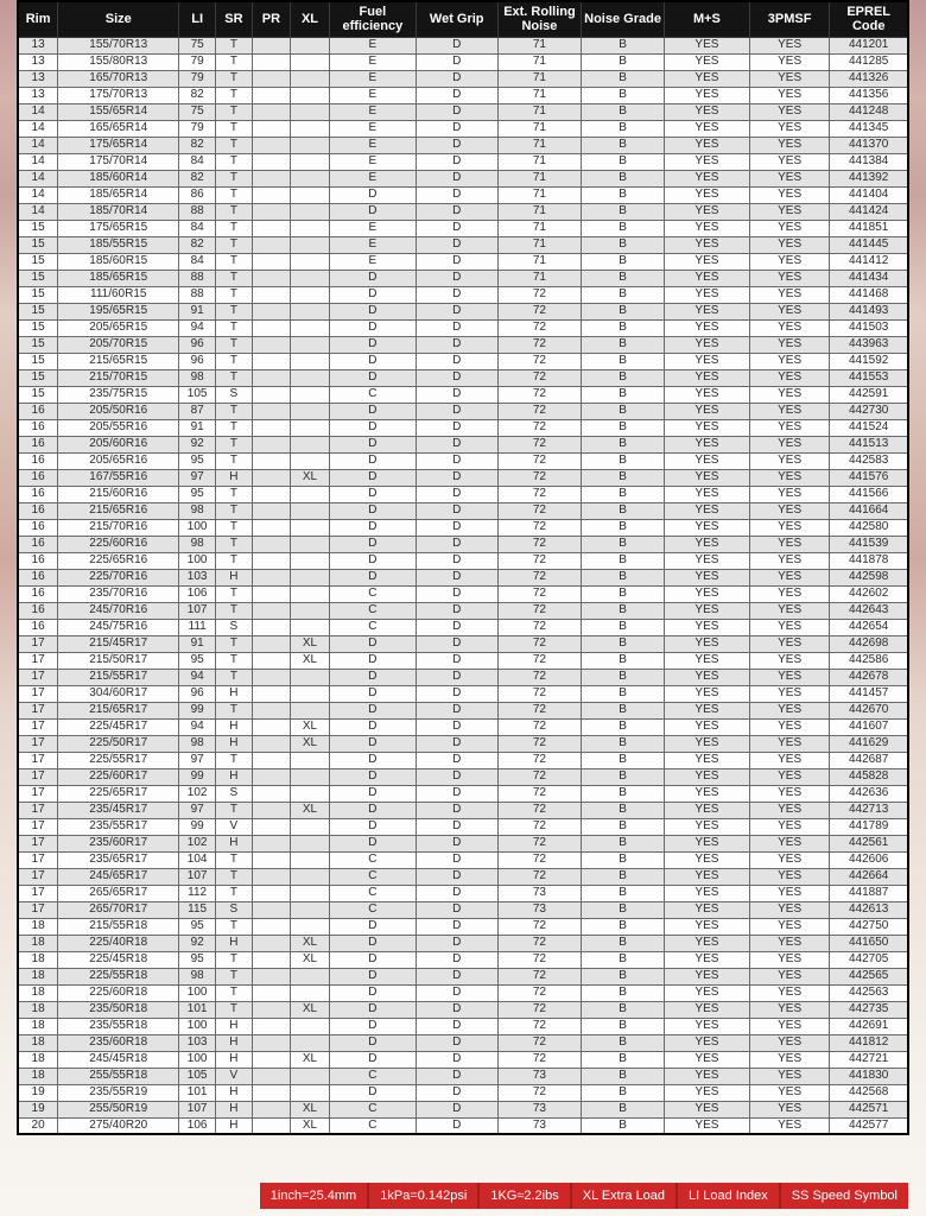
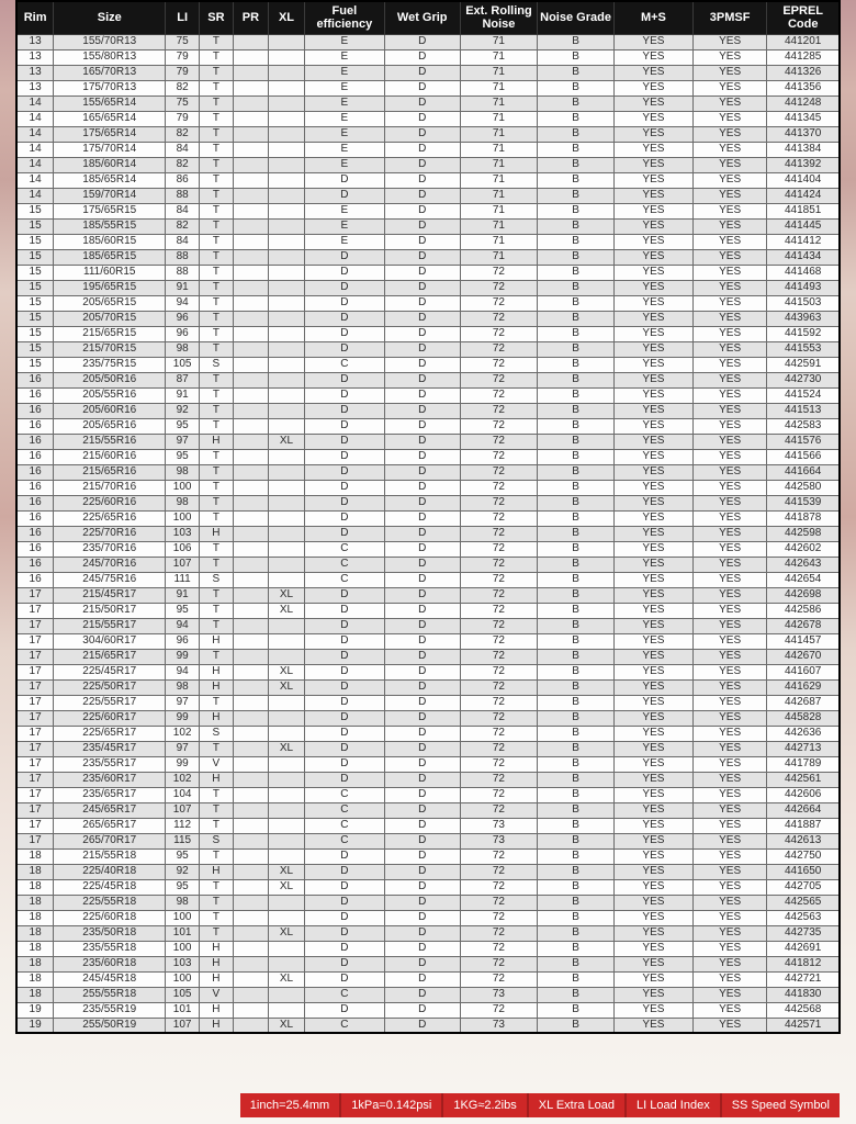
  Rim	Size	LI	SR	PR	XL	Fuel efficiency	Wet Grip	Ext. Rolling Noise	Noise Grade	M+S	3PMSF	EPREL Code
  13	155/70R13	75	T			E	D	71	B	YES	YES	441201
  13	155/80R13	79	T			E	D	71	B	YES	YES	441285
  13	165/70R13	79	T			E	D	71	B	YES	YES	441326
  13	175/70R13	82	T			E	D	71	B	YES	YES	441356
  14	155/65R14	75	T			E	D	71	B	YES	YES	441248
  14	165/65R14	79	T			E	D	71	B	YES	YES	441345
  14	175/65R14	82	T			E	D	71	B	YES	YES	441370
  14	175/70R14	84	T			E	D	71	B	YES	YES	441384
  14	185/60R14	82	T			E	D	71	B	YES	YES	441392
  14	185/65R14	86	T			D	D	71	B	YES	YES	441404
- 14	185/70R14	88	T			D	D	71	B	YES	YES	441424
+ 14	159/70R14	88	T			D	D	71	B	YES	YES	441424
  15	175/65R15	84	T			E	D	71	B	YES	YES	441851
  15	185/55R15	82	T			E	D	71	B	YES	YES	441445
  15	185/60R15	84	T			E	D	71	B	YES	YES	441412
  15	185/65R15	88	T			D	D	71	B	YES	YES	441434
  15	111/60R15	88	T			D	D	72	B	YES	YES	441468
  15	195/65R15	91	T			D	D	72	B	YES	YES	441493
  15	205/65R15	94	T			D	D	72	B	YES	YES	441503
  15	205/70R15	96	T			D	D	72	B	YES	YES	443963
  15	215/65R15	96	T			D	D	72	B	YES	YES	441592
  15	215/70R15	98	T			D	D	72	B	YES	YES	441553
  15	235/75R15	105	S			C	D	72	B	YES	YES	442591
  16	205/50R16	87	T			D	D	72	B	YES	YES	442730
  16	205/55R16	91	T			D	D	72	B	YES	YES	441524
  16	205/60R16	92	T			D	D	72	B	YES	YES	441513
  16	205/65R16	95	T			D	D	72	B	YES	YES	442583
- 16	167/55R16	97	H		XL	D	D	72	B	YES	YES	441576
+ 16	215/55R16	97	H		XL	D	D	72	B	YES	YES	441576
  16	215/60R16	95	T			D	D	72	B	YES	YES	441566
  16	215/65R16	98	T			D	D	72	B	YES	YES	441664
  16	215/70R16	100	T			D	D	72	B	YES	YES	442580
  16	225/60R16	98	T			D	D	72	B	YES	YES	441539
  16	225/65R16	100	T			D	D	72	B	YES	YES	441878
  16	225/70R16	103	H			D	D	72	B	YES	YES	442598
  16	235/70R16	106	T			C	D	72	B	YES	YES	442602
  16	245/70R16	107	T			C	D	72	B	YES	YES	442643
  16	245/75R16	111	S			C	D	72	B	YES	YES	442654
  17	215/45R17	91	T		XL	D	D	72	B	YES	YES	442698
  17	215/50R17	95	T		XL	D	D	72	B	YES	YES	442586
  17	215/55R17	94	T			D	D	72	B	YES	YES	442678
  17	304/60R17	96	H			D	D	72	B	YES	YES	441457
  17	215/65R17	99	T			D	D	72	B	YES	YES	442670
  17	225/45R17	94	H		XL	D	D	72	B	YES	YES	441607
  17	225/50R17	98	H		XL	D	D	72	B	YES	YES	441629
  17	225/55R17	97	T			D	D	72	B	YES	YES	442687
  17	225/60R17	99	H			D	D	72	B	YES	YES	445828
  17	225/65R17	102	S			D	D	72	B	YES	YES	442636
  17	235/45R17	97	T		XL	D	D	72	B	YES	YES	442713
  17	235/55R17	99	V			D	D	72	B	YES	YES	441789
  17	235/60R17	102	H			D	D	72	B	YES	YES	442561
  17	235/65R17	104	T			C	D	72	B	YES	YES	442606
  17	245/65R17	107	T			C	D	72	B	YES	YES	442664
  17	265/65R17	112	T			C	D	73	B	YES	YES	441887
  17	265/70R17	115	S			C	D	73	B	YES	YES	442613
  18	215/55R18	95	T			D	D	72	B	YES	YES	442750
  18	225/40R18	92	H		XL	D	D	72	B	YES	YES	441650
  18	225/45R18	95	T		XL	D	D	72	B	YES	YES	442705
  18	225/55R18	98	T			D	D	72	B	YES	YES	442565
  18	225/60R18	100	T			D	D	72	B	YES	YES	442563
  18	235/50R18	101	T		XL	D	D	72	B	YES	YES	442735
  18	235/55R18	100	H			D	D	72	B	YES	YES	442691
  18	235/60R18	103	H			D	D	72	B	YES	YES	441812
  18	245/45R18	100	H		XL	D	D	72	B	YES	YES	442721
  18	255/55R18	105	V			C	D	73	B	YES	YES	441830
  19	235/55R19	101	H			D	D	72	B	YES	YES	442568
  19	255/50R19	107	H		XL	C	D	73	B	YES	YES	442571
- 20	275/40R20	106	H		XL	C	D	73	B	YES	YES	442577
  1inch=25.4mm
  1kPa=0.142psi
  1KG≈2.2ibs
  XL Extra Load
  LI Load Index
  SS Speed Symbol
